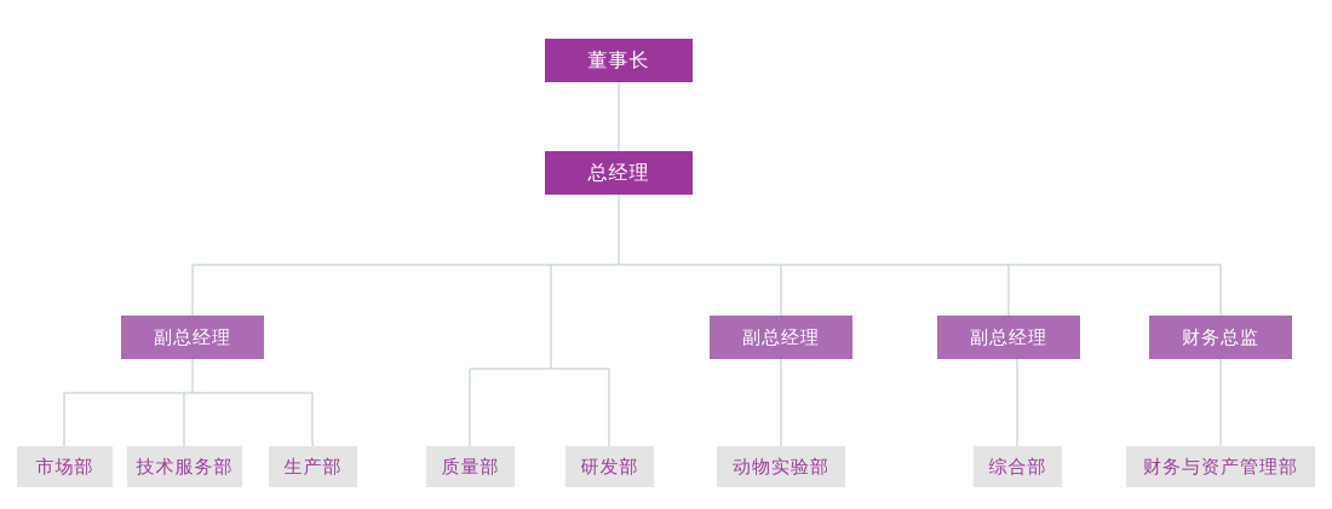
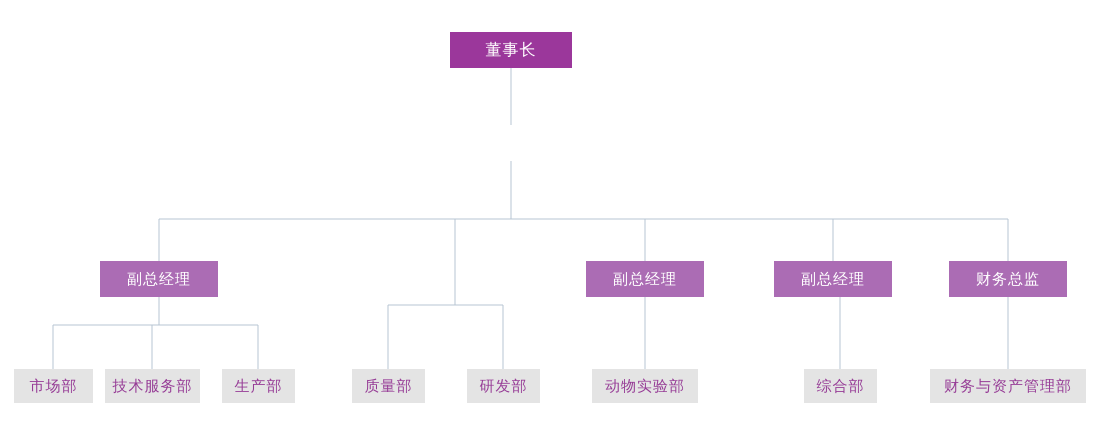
  董事长
- 总经理
  副总经理
  副总经理
  副总经理
  财务总监
  市场部
  技术服务部
  生产部
  质量部
  研发部
  动物实验部
  综合部
  财务与资产管理部
